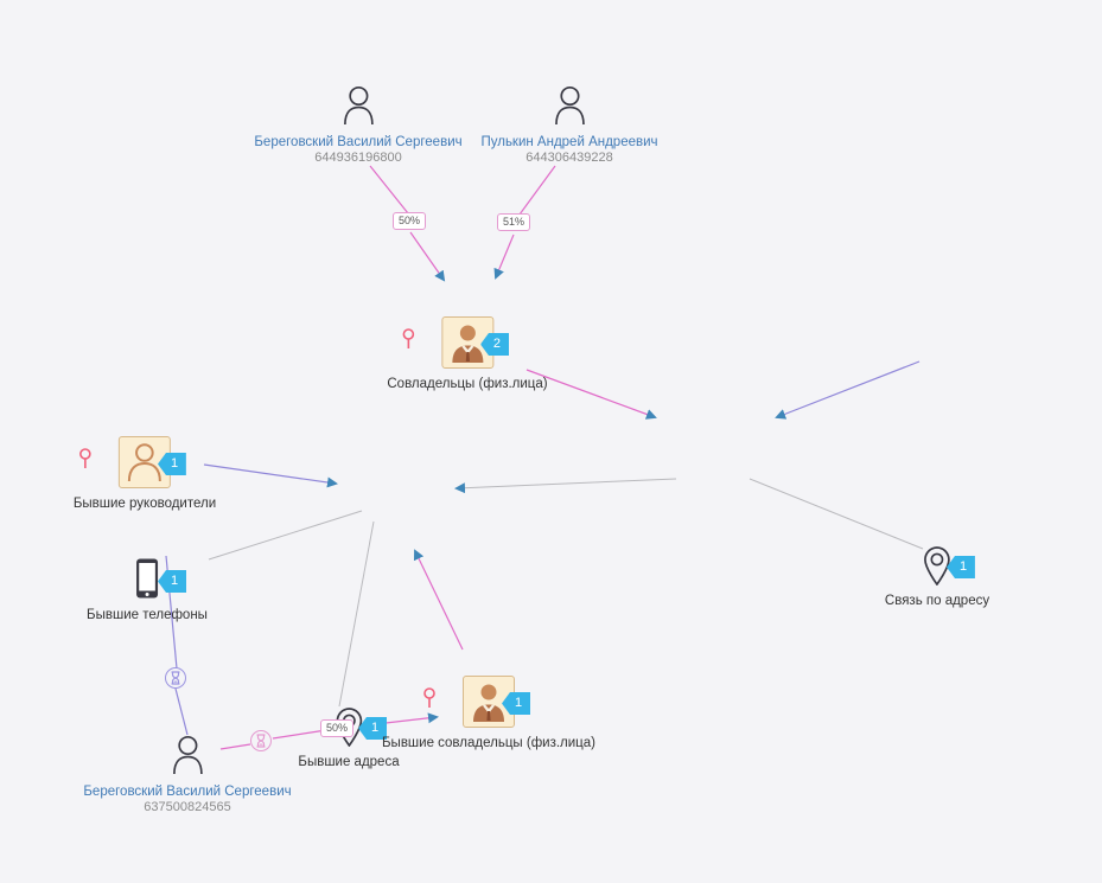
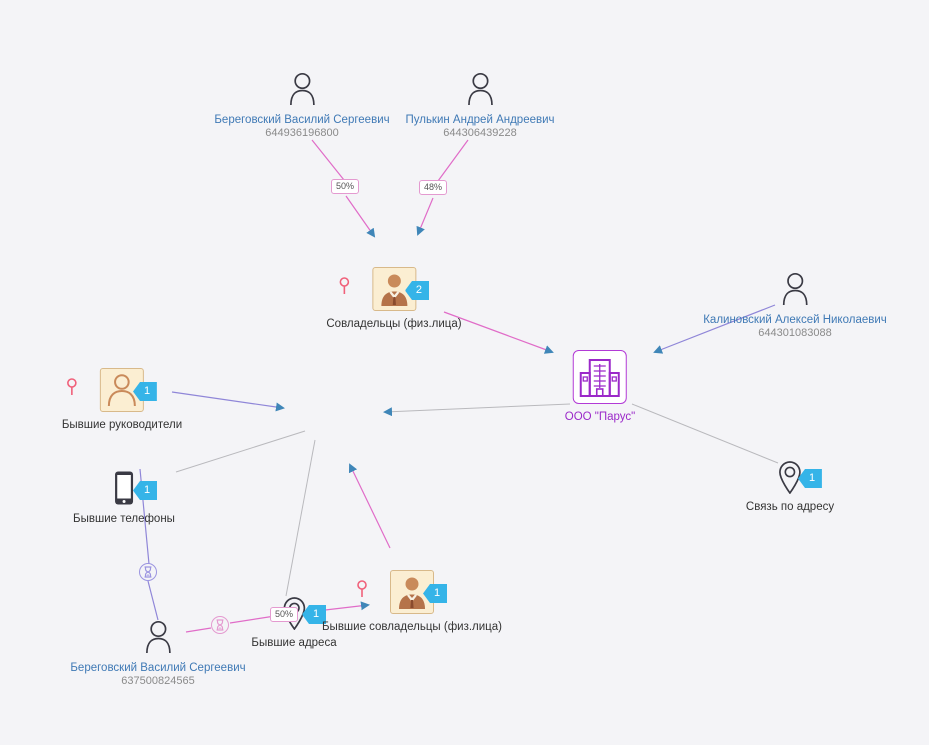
  Береговский Василий Сергеевич
  644936196800
  Пулькин Андрей Андреевич
  644306439228
+ Калиновский Алексей Николаевич
+ 644301083088
  Береговский Василий Сергеевич
  637500824565
  2
  Совладельцы (физ.лица)
  1
  Бывшие руководители
+ ООО "Парус"
  1
  Связь по адресу
  1
  Бывшие телефоны
  1
  Бывшие адреса
  1
  Бывшие совладельцы (физ.лица)
  50%
- 51%
+ 48%
  50%
